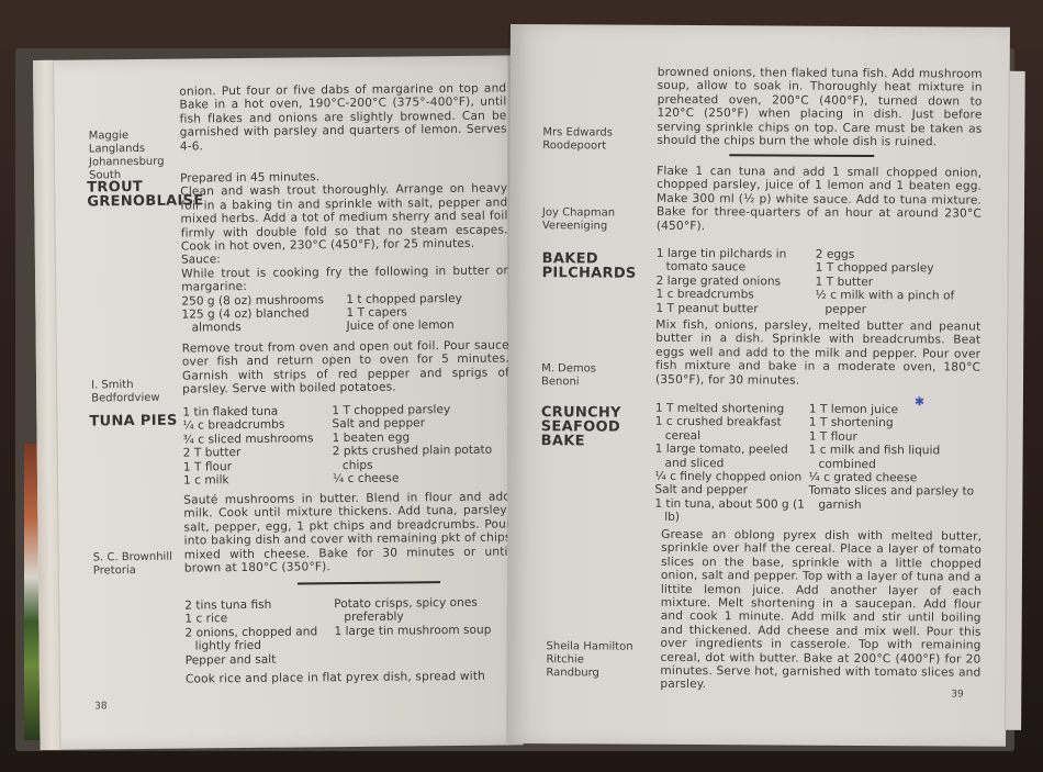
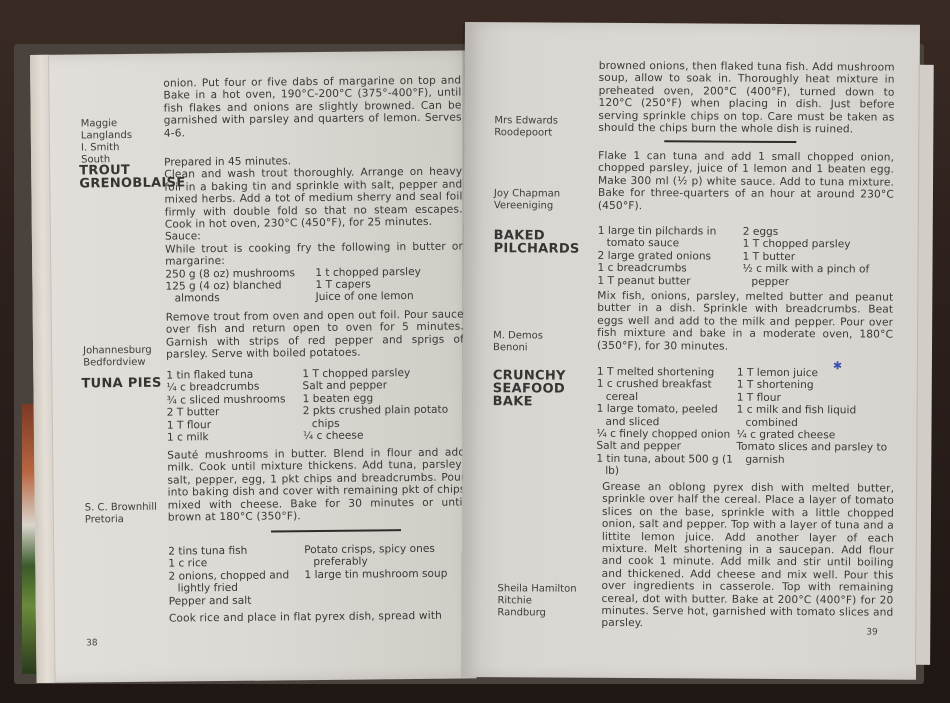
  onion. Put four or five dabs of margarine on top and Bake in a hot oven, 190°C-200°C (375°-400°F), until fish flakes and onions are slightly browned. Can be garnished with parsley and quarters of lemon. Serves 4-6.
  Maggie Langlands
- Johannesburg
+ I. Smith
  South
  TROUT
  GRENOBLAI
  Prepared in 45 minutes.
  Clean and wash trout thoroughly. Arrange on heavy foil in a baking tin and sprinkle with salt, pepper and mixed herbs. Add a tot of medium sherry and seal foil firmly with double fold so that no steam escapes. Cook in hot oven, 230°C (450°F), for 25 minutes.
  Sauce:
  While trout is cooking fry the following in butter or margarine:
  250 g (8 oz) mushrooms
  125 g (4 oz) blanched almonds
  1 t chopped parsley
  1 T capers
  Juice of one lemon
  Remove trout from oven and open out foil. Pour sauce over fish and return open to oven for 5 minutes Garnish with strips of red pepper and sprigs o parsley. Serve with boiled potatoes.
- I. Smith
+ Johannesburg
  Bedfordview
  TUNA PIES
  1 tin flaked tuna
  ¼ c breadcrumbs
  ¾ c sliced mushrooms
  2 T butter
  1 T flour
  1 c milk
  1 T chopped parsley
  Salt and pepper
  1 beaten egg
  2 pkts crushed plain potato chips
  ¼ c cheese
  Sauté mushrooms in butter. Blend in flour and ad milk. Cook until mixture thickens. Add tuna, parsley salt, pepper, egg, 1 pkt chips and breadcrumbs. Pou into baking dish and cover with remaining pkt of chip mixed with cheese. Bake for 30 minutes or unt brown at 180°C (350°F).
  S. C. Brownhill
  Pretoria
  2 tins tuna fish
  1 c rice
  2 onions, chopped and lightly fried
  Pepper and salt
  Potato crisps, spicy ones preferably
  1 large tin mushroom soup
  Cook rice and place in flat pyrex dish, spread with
  38
  browned onions, then flaked tuna fish. Add mushroom soup, allow to soak in. Thoroughly heat mixture in preheated oven, 200°C (400°F), turned down to 120°C (250°F) when placing in dish. Just before serving sprinkle chips on top. Care must be taken as should the chips burn the whole dish is ruined.
  Mrs Edwards
  Roodepoort
  Flake 1 can tuna and add 1 small chopped onion, chopped parsley, juice of 1 lemon and 1 beaten egg. Make 300 ml (½ p) white sauce. Add to tuna mixture. Bake for three-quarters of an hour at around 230°C (450°F).
  Joy Chapman
  Vereeniging
  BAKED
  PILCHARDS
  1 large tin pilchards in tomato sauce
  2 large grated onions
  1 c breadcrumbs
  1 T peanut butter
  2 eggs
  1 T chopped parsley
  1 T butter
  ½ c milk with a pinch of pepper
  Mix fish, onions, parsley, melted butter and peanut butter in a dish. Sprinkle with breadcrumbs. Beat eggs well and add to the milk and pepper. Pour over fish mixture and bake in a moderate oven, 180°C (350°F), for 30 minutes.
  M. Demos
  Benoni
  CRUNCHY
  SEAFOOD
  BAKE
  1 T melted shortening
  1 c crushed breakfast cereal
  1 large tomato, peeled and sliced
  ¼ c finely chopped onion
  Salt and pepper
  1 tin tuna, about 500 g (1 lb)
  1 T lemon juice
  1 T shortening
  1 T flour
  1 c milk and fish liquid combined
  ¼ c grated cheese
  Tomato slices and parsley to garnish
  ✱
  Grease an oblong pyrex dish with melted butter, sprinkle over half the cereal. Place a layer of tomato slices on the base, sprinkle with a little chopped onion, salt and pepper. Top with a layer of tuna and a littite lemon juice. Add another layer of each mixture. Melt shortening in a saucepan. Add flour and cook 1 minute. Add milk and stir until boiling and thickened. Add cheese and mix well. Pour this over ingredients in casserole. Top with remaining cereal, dot with butter. Bake at 200°C (400°F) for 20 minutes. Serve hot, garnished with tomato slices and parsley.
  Sheila Hamilton
  Ritchie
  Randburg
  39
